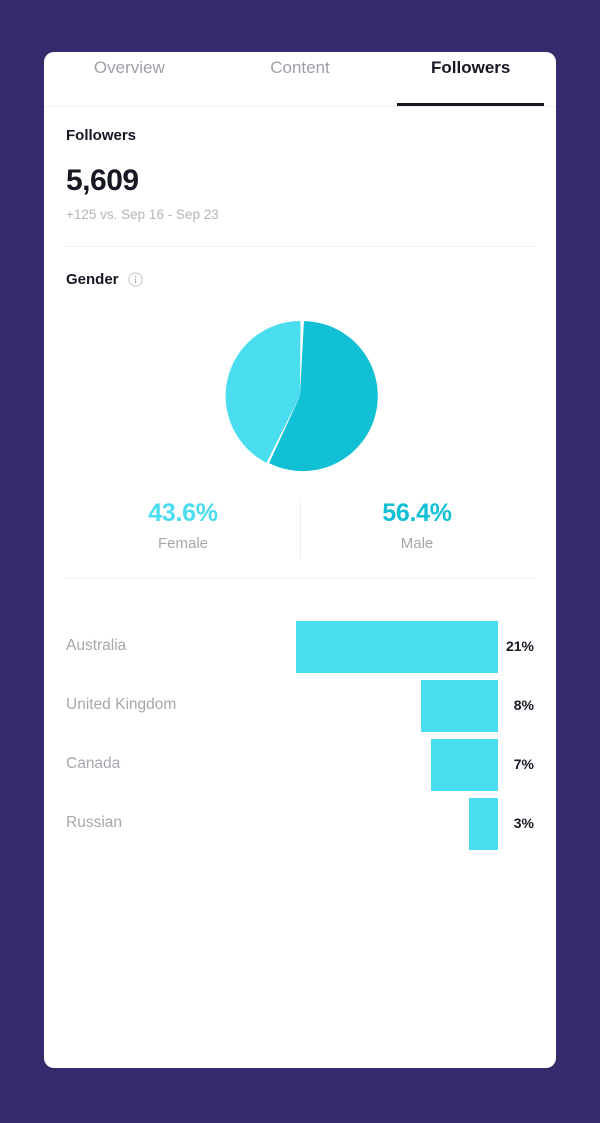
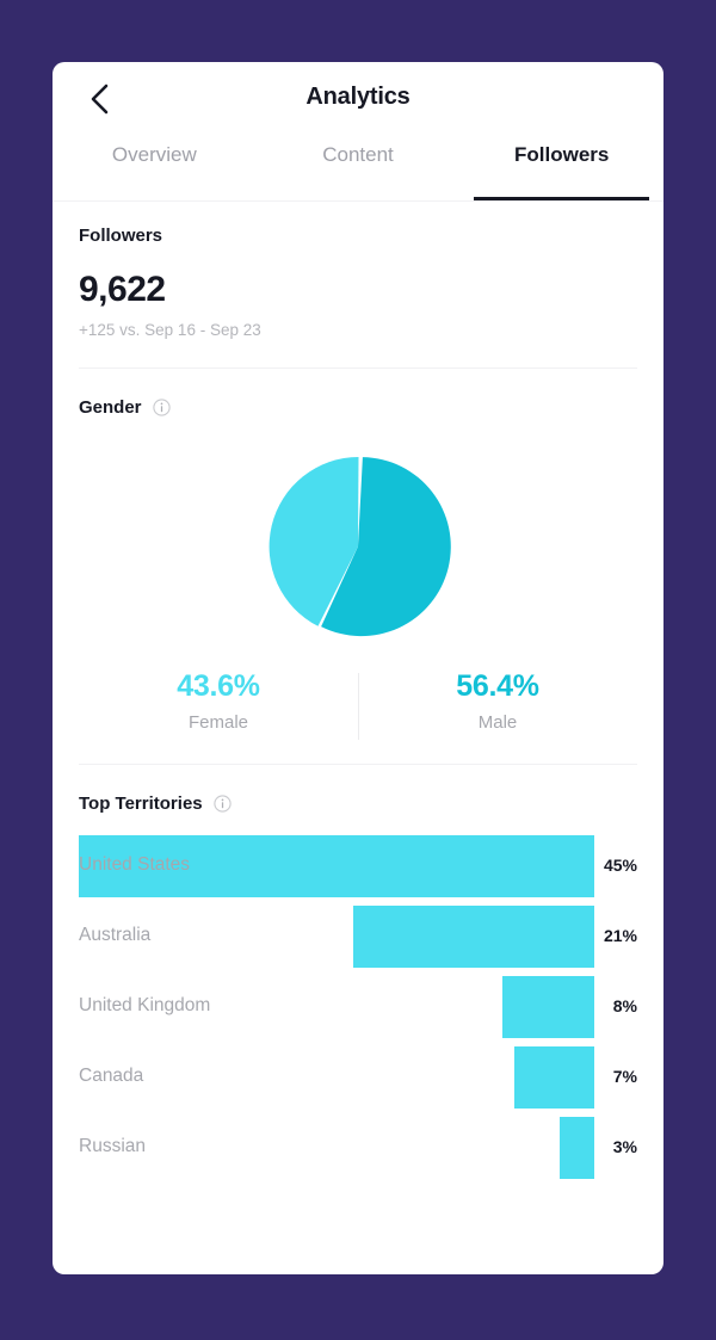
+ Analytics
  Overview
  Content
  Followers
  Followers
- 5,609
+ 9,622
  +125 vs. Sep 16 - Sep 23
  Gender
  43.6%
  Female
  56.4%
  Male
+ Top Territories
+ United States
+ 45%
  Australia
  21%
  United Kingdom
  8%
  Canada
  7%
  Russian
  3%
